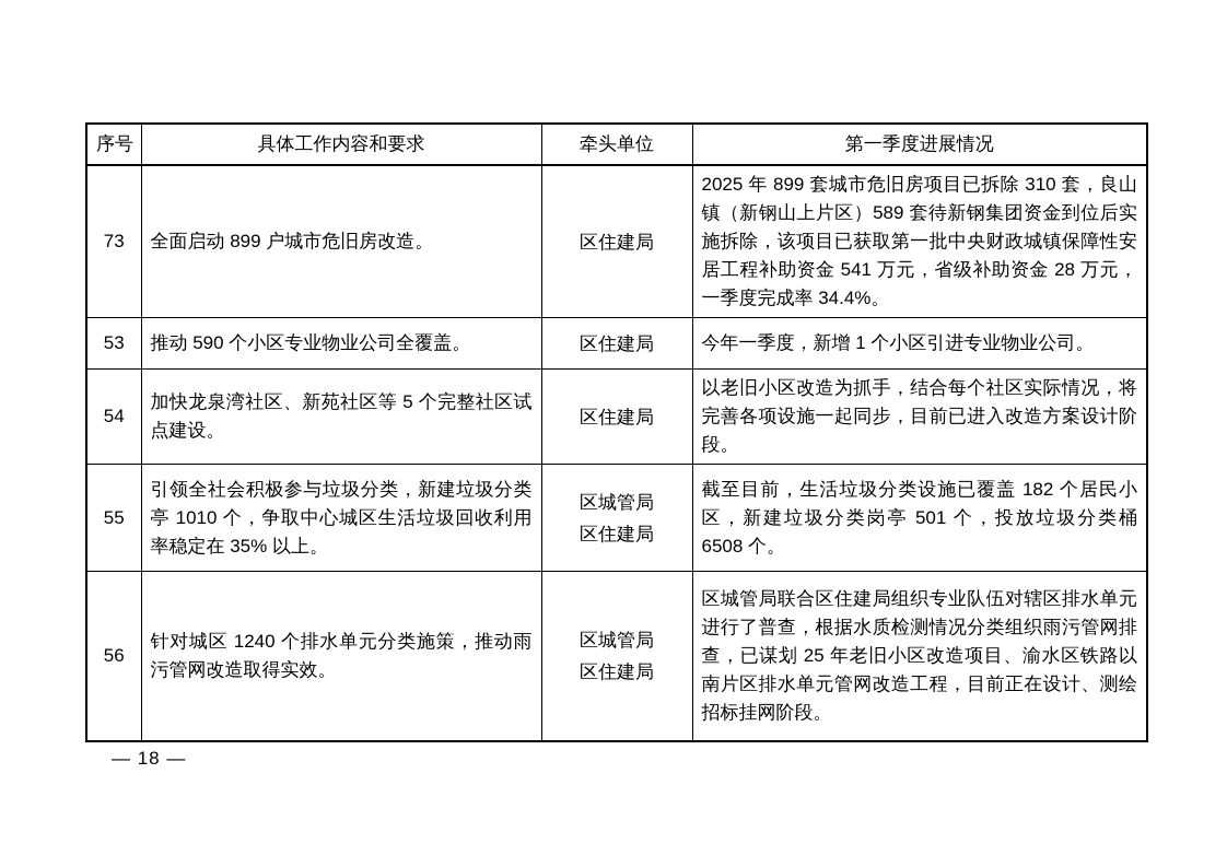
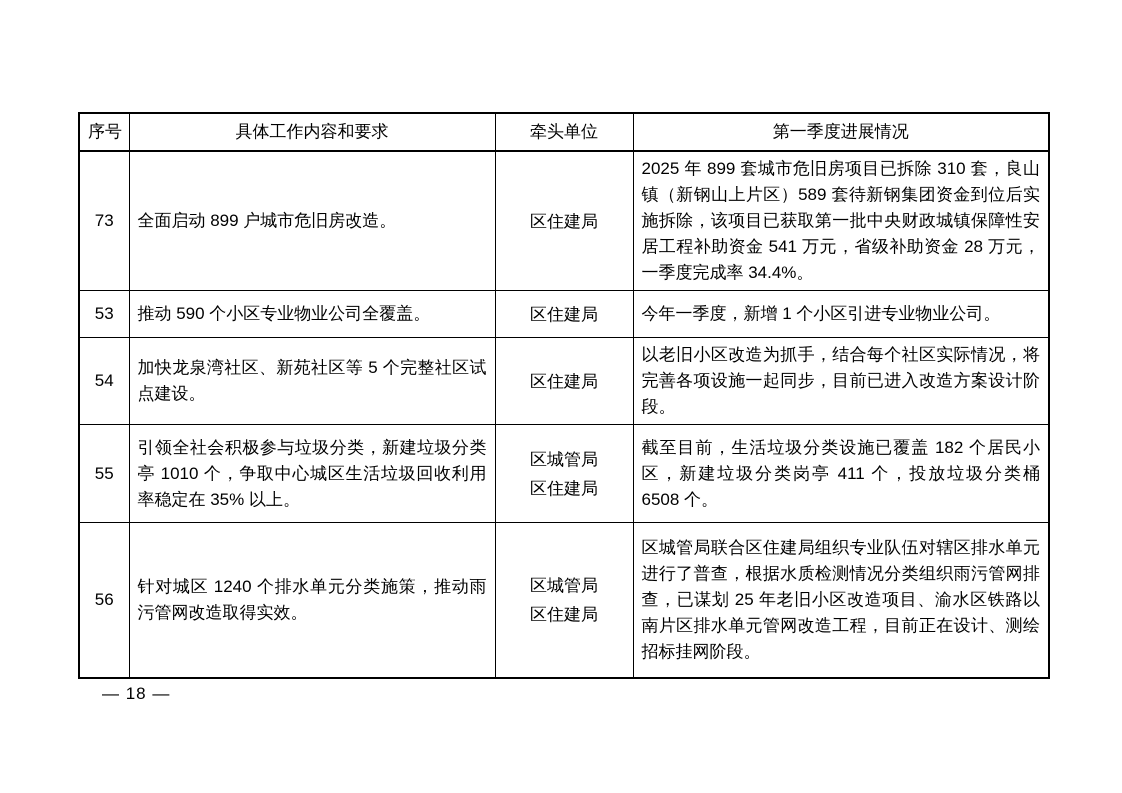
  序号	具体工作内容和要求	牵头单位	第一季度进展情况
  73	全面启动 899 户城市危旧房改造。	区住建局	2025 年 899 套城市危旧房项目已拆除 310 套，良山镇（新钢山上片区）589 套待新钢集团资金到位后实施拆除，该项目已获取第一批中央财政城镇保障性安居工程补助资金 541 万元，省级补助资金 28 万元，一季度完成率 34.4%。
  53	推动 590 个小区专业物业公司全覆盖。	区住建局	今年一季度，新增 1 个小区引进专业物业公司。
  54	加快龙泉湾社区、新苑社区等 5 个完整社区试点建设。	区住建局	以老旧小区改造为抓手，结合每个社区实际情况，将完善各项设施一起同步，目前已进入改造方案设计阶段。
- 55	引领全社会积极参与垃圾分类，新建垃圾分类亭 1010 个，争取中心城区生活垃圾回收利用率稳定在 35% 以上。	区城管局区住建局	截至目前，生活垃圾分类设施已覆盖 182 个居民小区，新建垃圾分类岗亭 501 个，投放垃圾分类桶 6508 个。
+ 55	引领全社会积极参与垃圾分类，新建垃圾分类亭 1010 个，争取中心城区生活垃圾回收利用率稳定在 35% 以上。	区城管局区住建局	截至目前，生活垃圾分类设施已覆盖 182 个居民小区，新建垃圾分类岗亭 411 个，投放垃圾分类桶 6508 个。
  56	针对城区 1240 个排水单元分类施策，推动雨污管网改造取得实效。	区城管局区住建局	区城管局联合区住建局组织专业队伍对辖区排水单元进行了普查，根据水质检测情况分类组织雨污管网排查，已谋划 25 年老旧小区改造项目、渝水区铁路以南片区排水单元管网改造工程，目前正在设计、测绘招标挂网阶段。
  — 18 —
